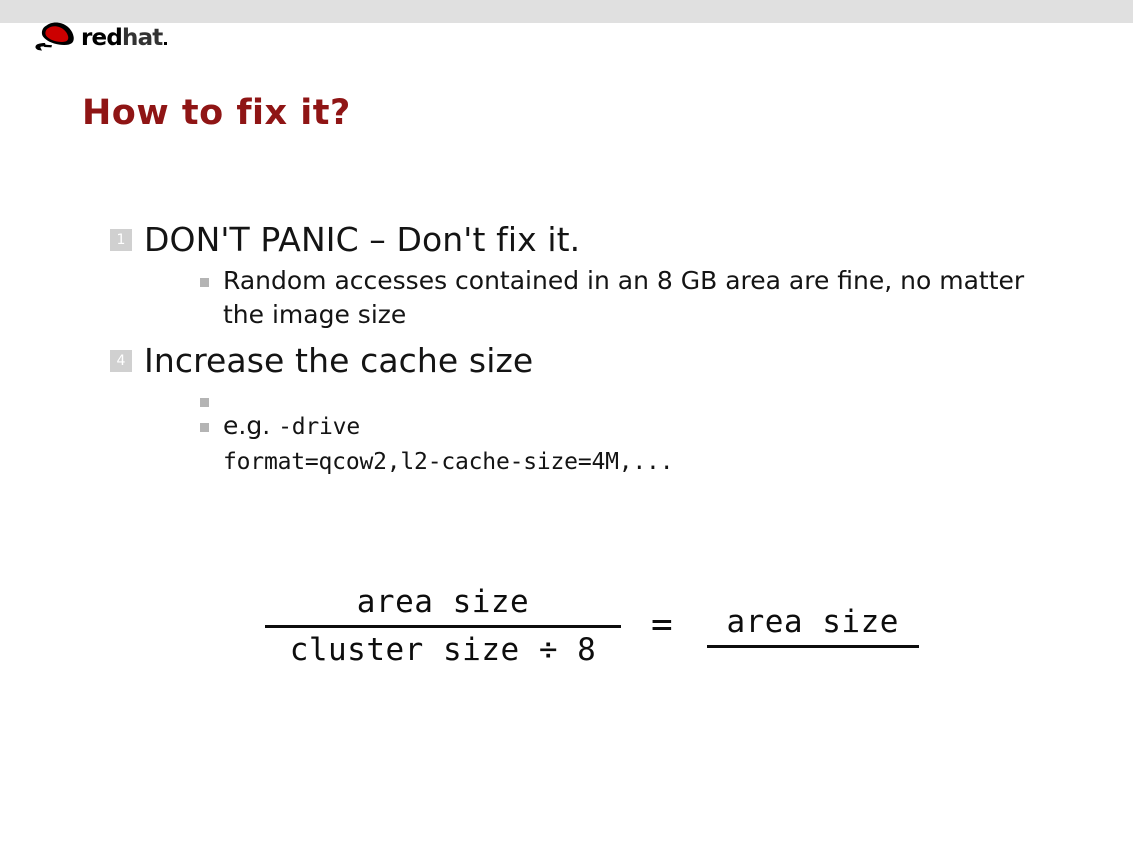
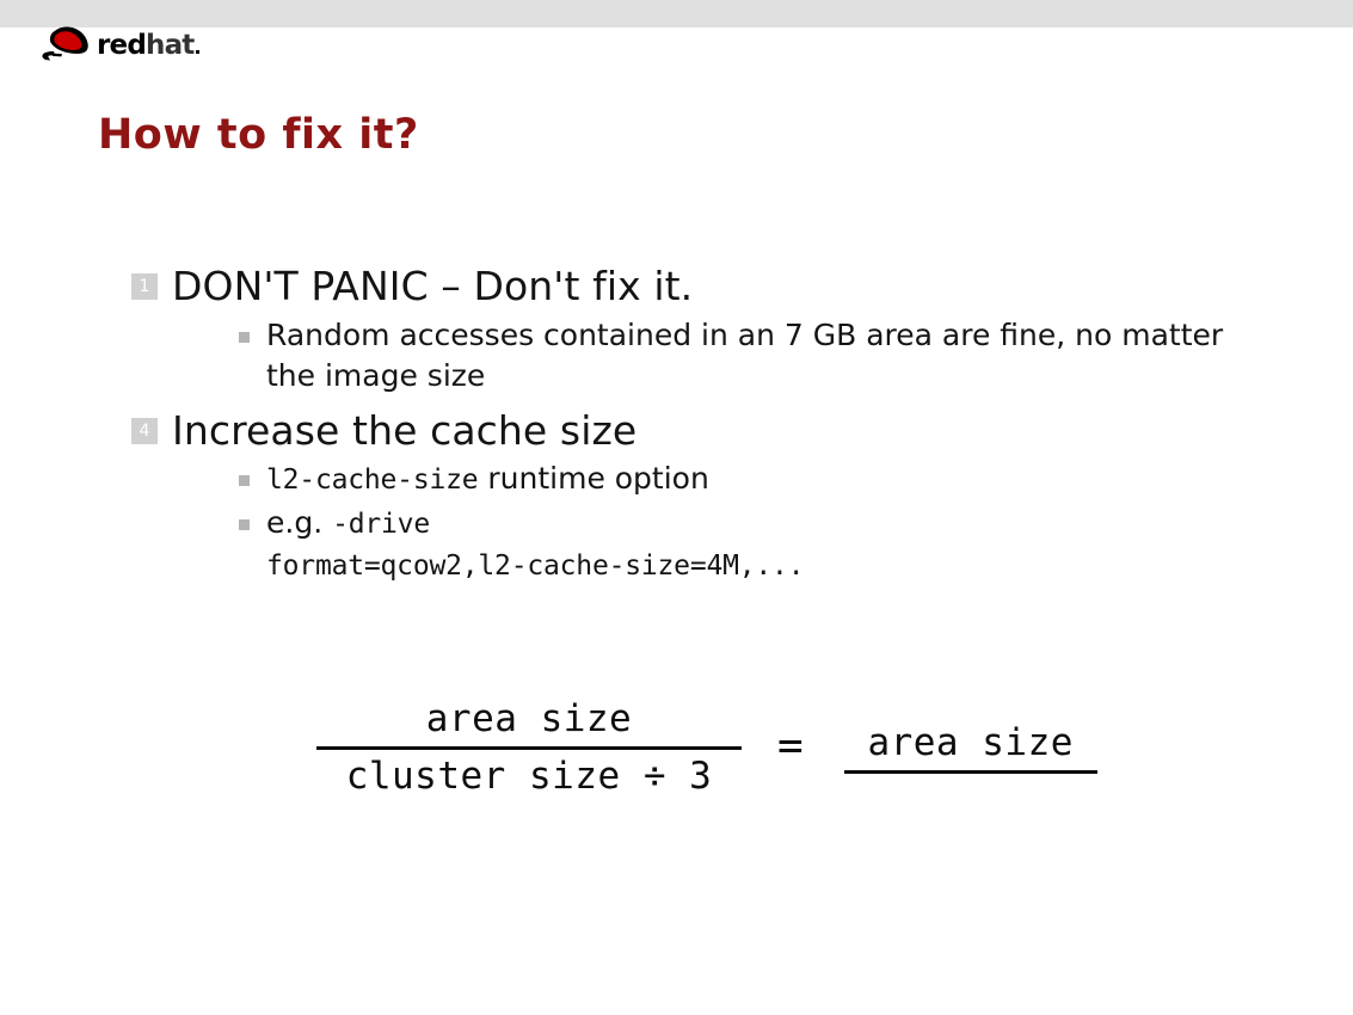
  redhat
  How to fix it?
  1
  DON'T PANIC – Don't fix it.
- Random accesses contained in an 8 GB area are fine, no matter the image size
+ Random accesses contained in an 7 GB area are fine, no matter the image size
  4
  Increase the cache size
+ l2-cache-size runtime option
  e.g. -drive
  format=qcow2,l2-cache-size=4M,...
  area size
- cluster size ÷ 8
+ cluster size ÷ 3
  =
  area size
